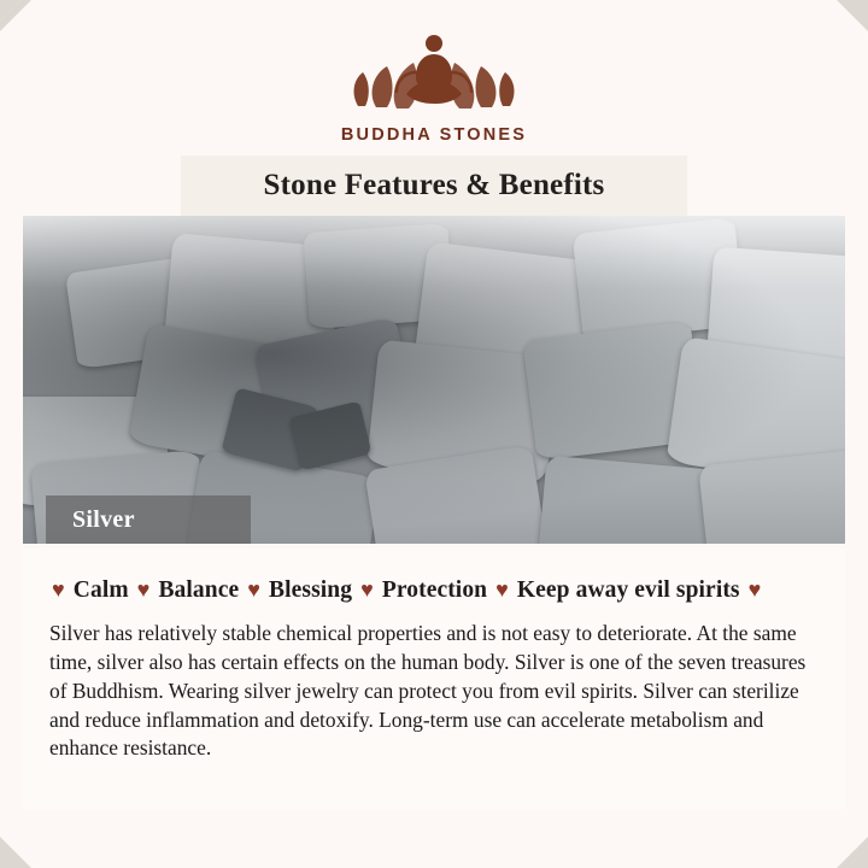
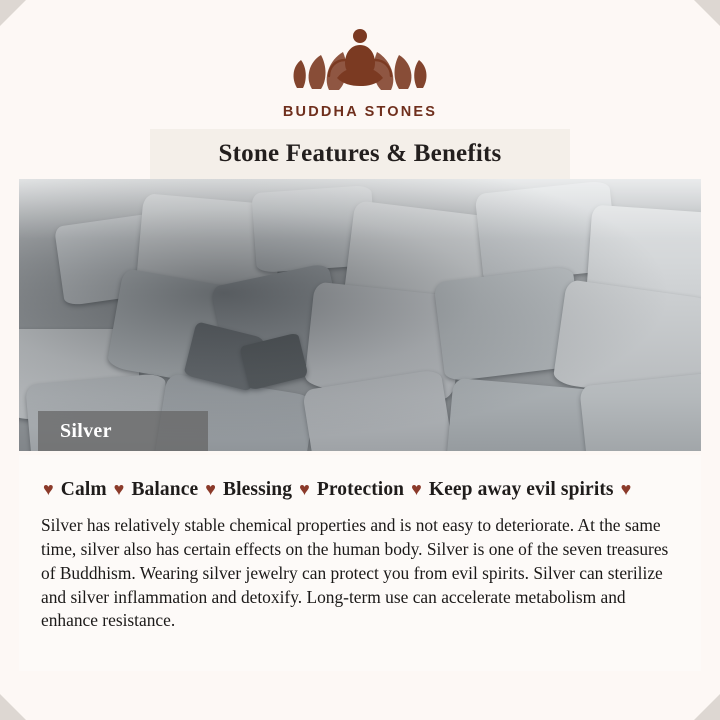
  BUDDHA STONES
  Stone Features & Benefits
  Silver
  ♥ Calm ♥ Balance ♥ Blessing ♥ Protection ♥ Keep away evil spirits ♥
- Silver has relatively stable chemical properties and is not easy to deteriorate. At the same time, silver also has certain effects on the human body. Silver is one of the seven treasures of Buddhism. Wearing silver jewelry can protect you from evil spirits. Silver can sterilize and reduce inflammation and detoxify. Long-term use can accelerate metabolism and enhance resistance.
+ Silver has relatively stable chemical properties and is not easy to deteriorate. At the same time, silver also has certain effects on the human body. Silver is one of the seven treasures of Buddhism. Wearing silver jewelry can protect you from evil spirits. Silver can sterilize and silver inflammation and detoxify. Long-term use can accelerate metabolism and enhance resistance.
